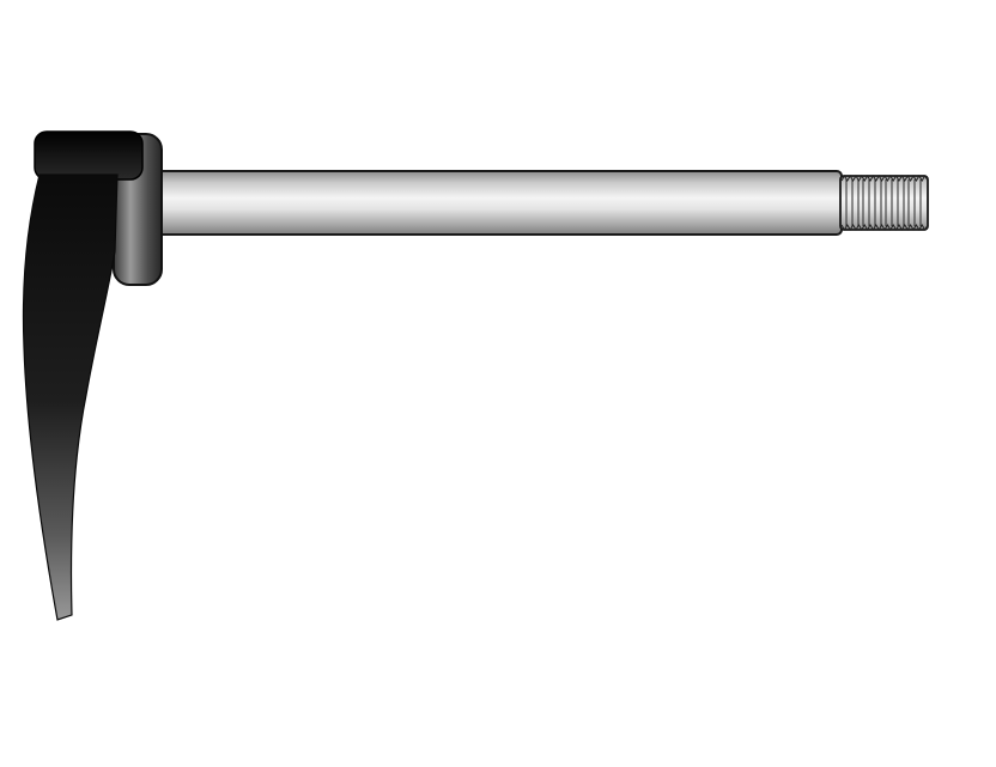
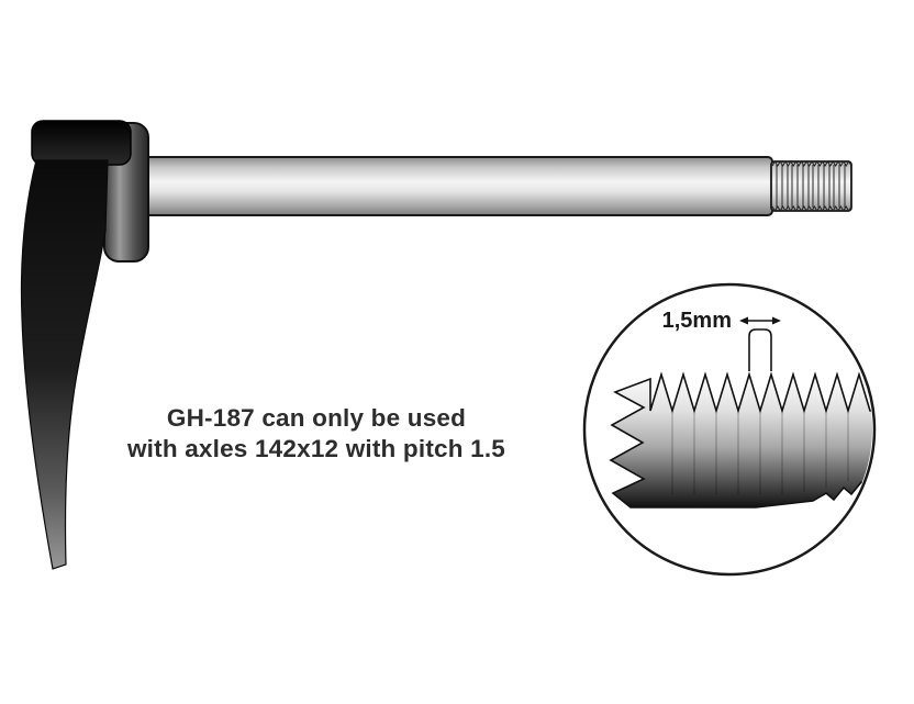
+ GH-187 can only be used
+ with axles 142x12 with pitch 1.5
+ 1,5mm
